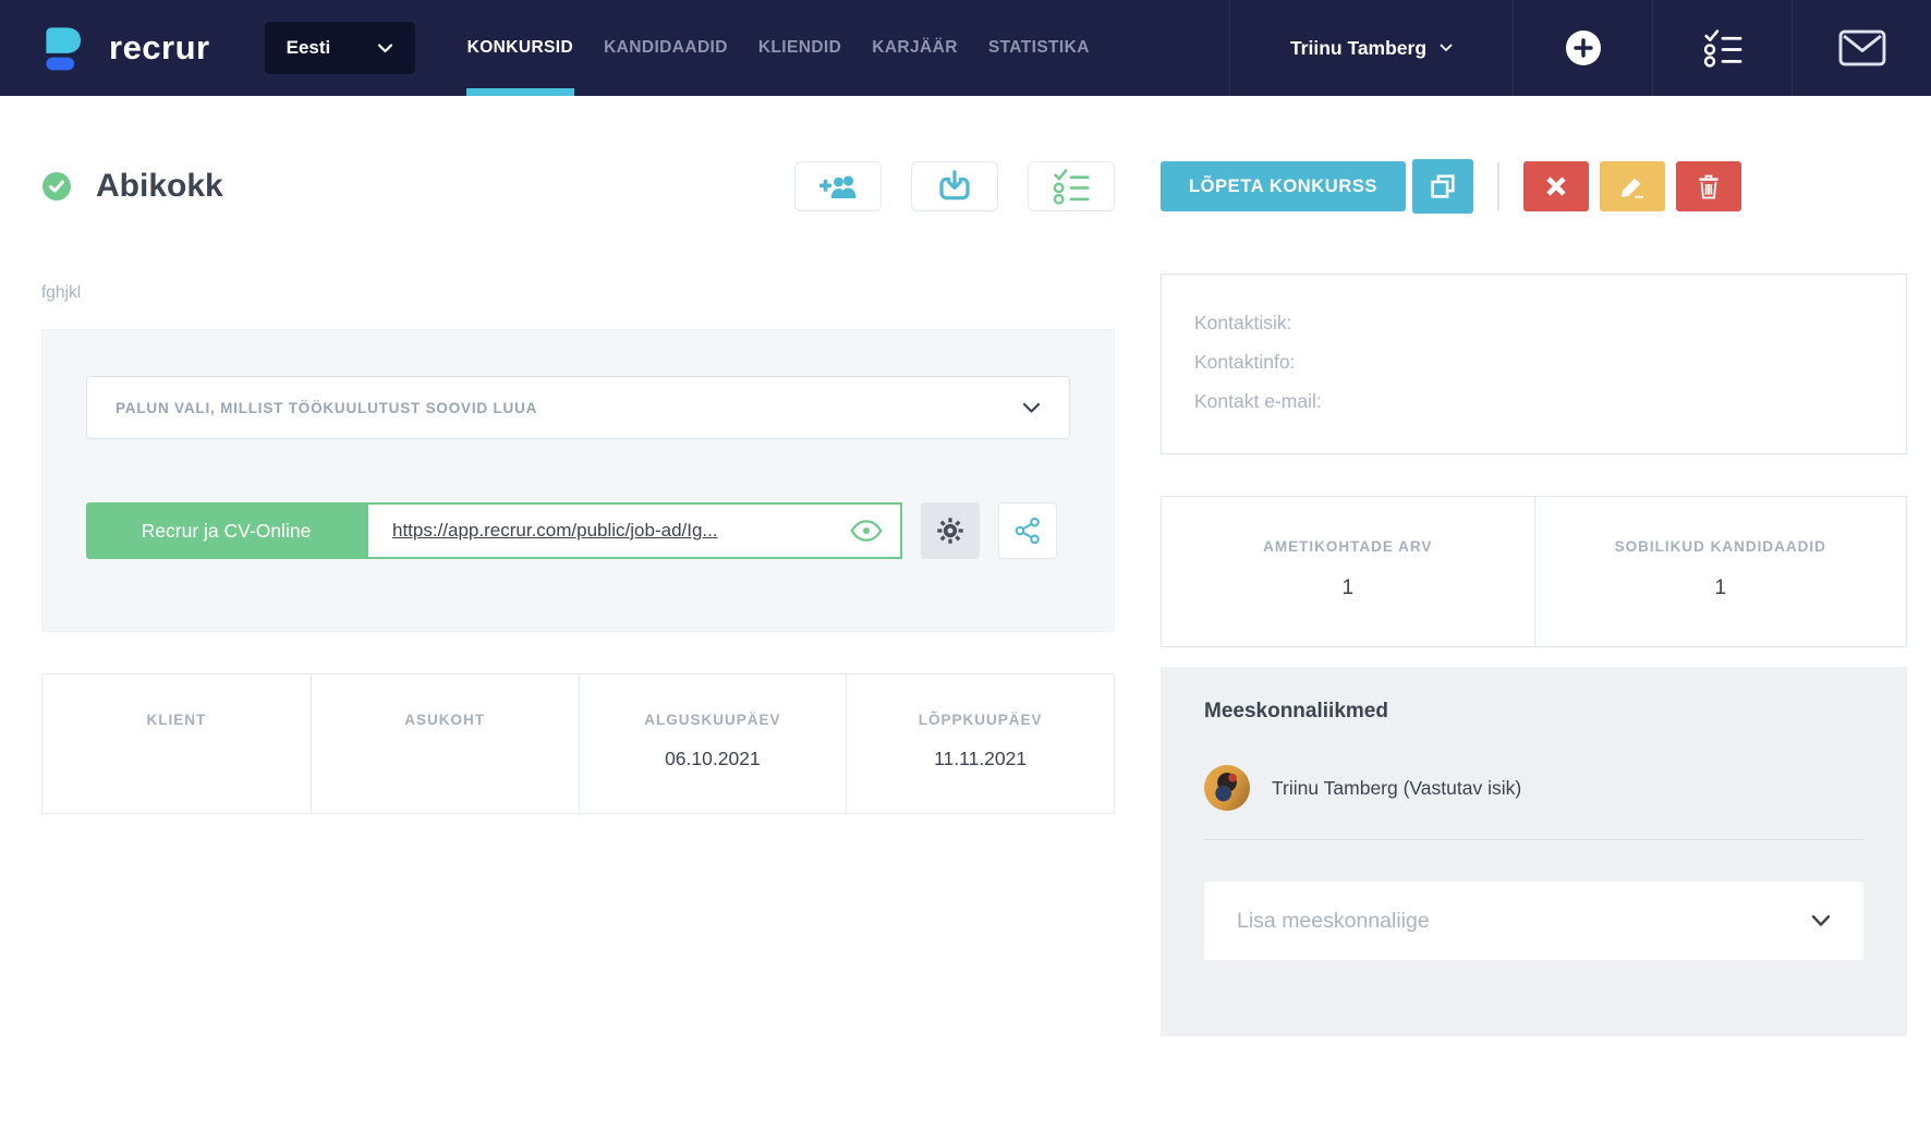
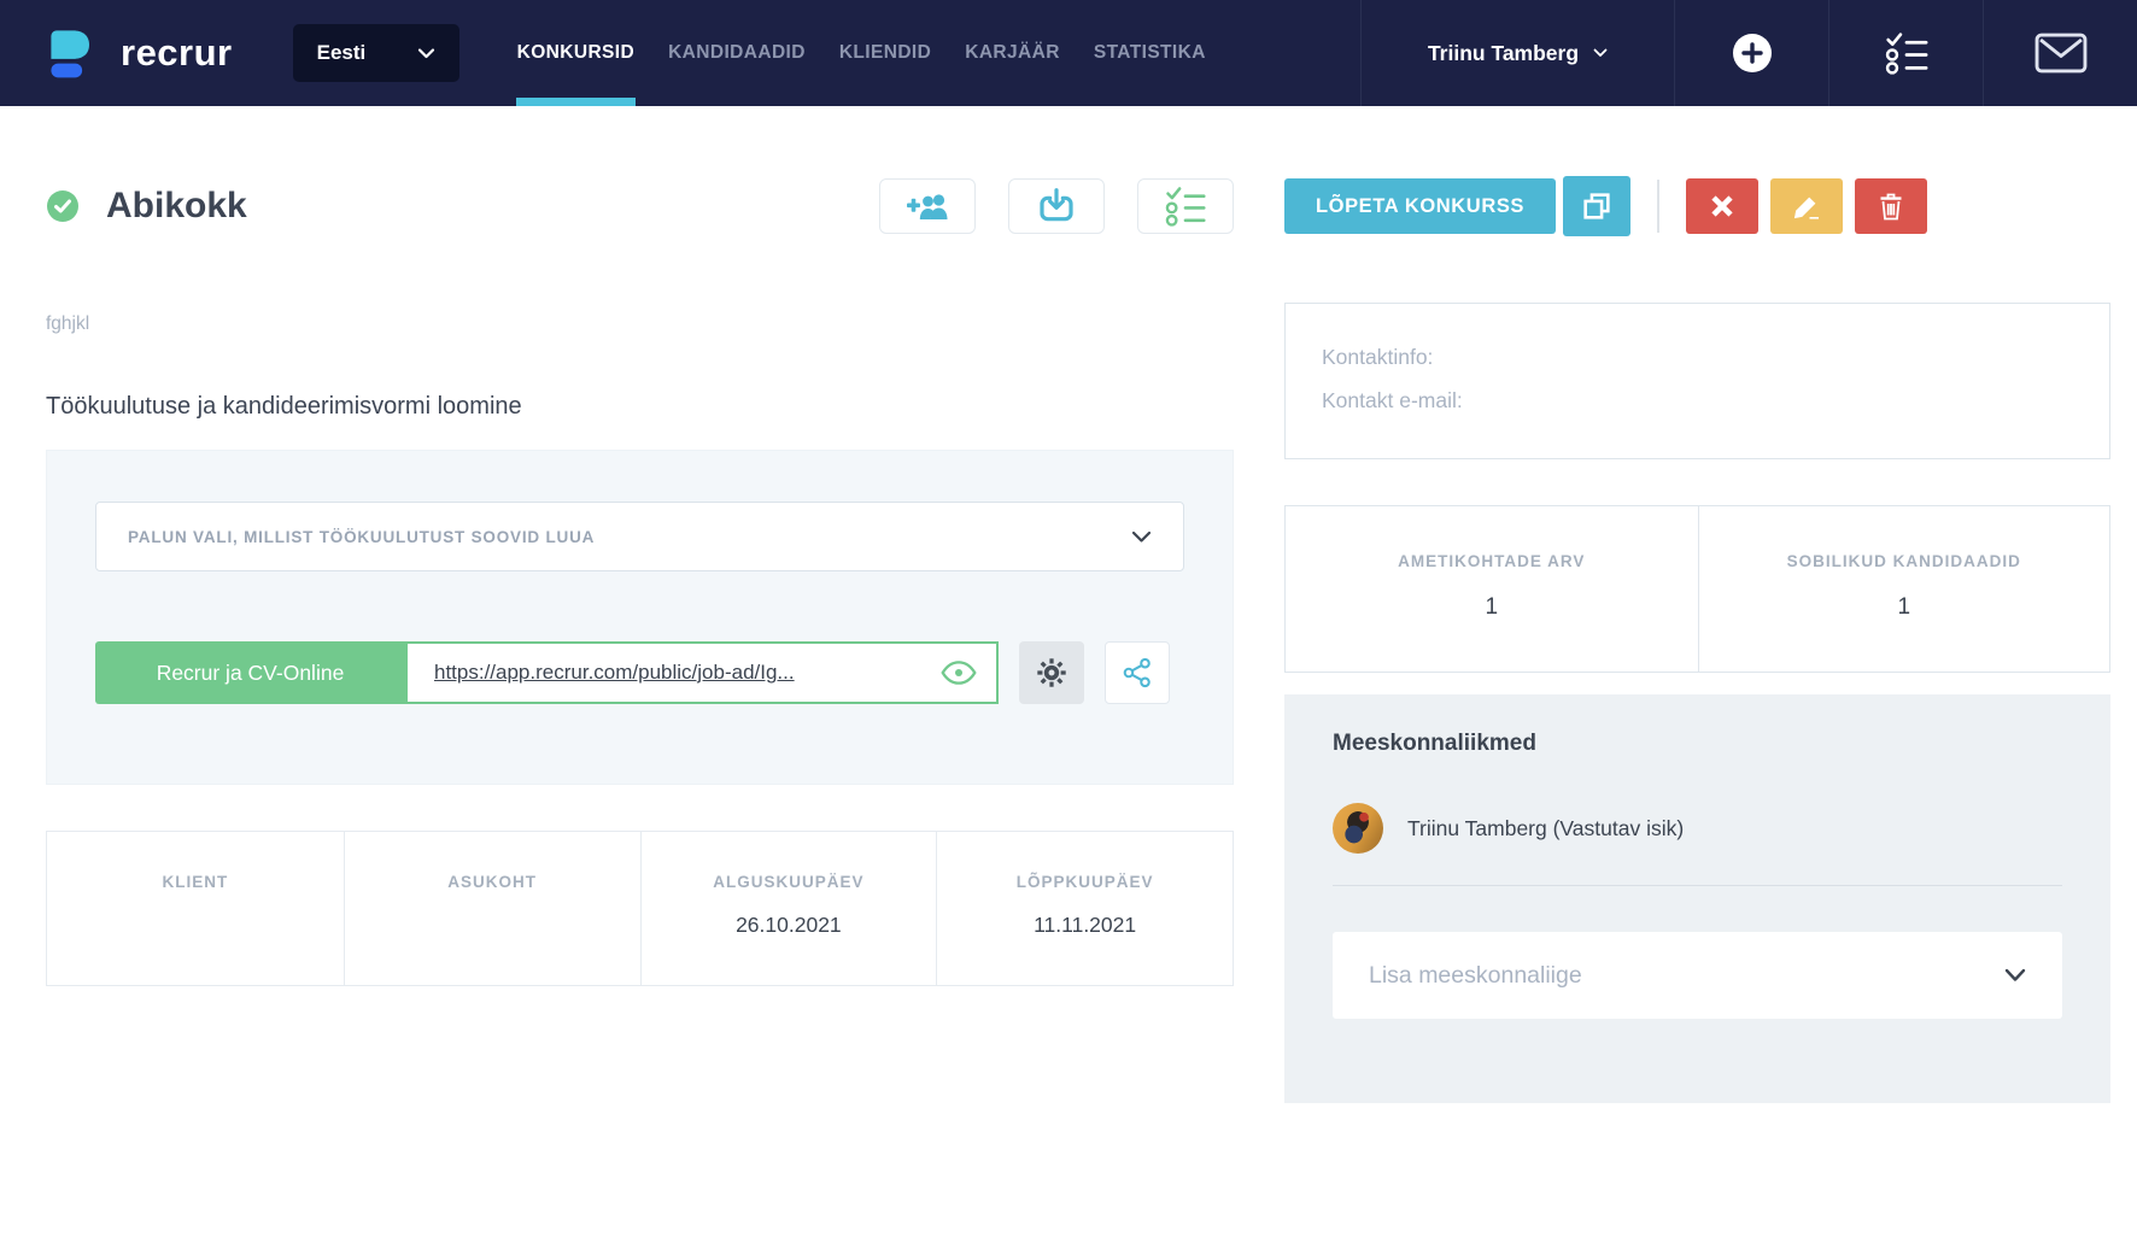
  recrur
  Eesti
  KONKURSID
  KANDIDAADID
  KLIENDID
  KARJÄÄR
  STATISTIKA
  Triinu Tamberg
  Abikokk
  LÕPETA KONKURSS
  fghjkl
+ Töökuulutuse ja kandideerimisvormi loomine
  PALUN VALI, MILLIST TÖÖKUULUTUST SOOVID LUUA
  Recrur ja CV-Online
  https://app.recrur.com/public/job-ad/Ig...
  KLIENT
  ASUKOHT
  ALGUSKUUPÄEV
- 06.10.2021
+ 26.10.2021
  LÕPPKUUPÄEV
  11.11.2021
- Kontaktisik:
  Kontaktinfo:
  Kontakt e-mail:
  AMETIKOHTADE ARV
  1
  SOBILIKUD KANDIDAADID
  1
  Meeskonnaliikmed
  Triinu Tamberg (Vastutav isik)
  Lisa meeskonnaliige
